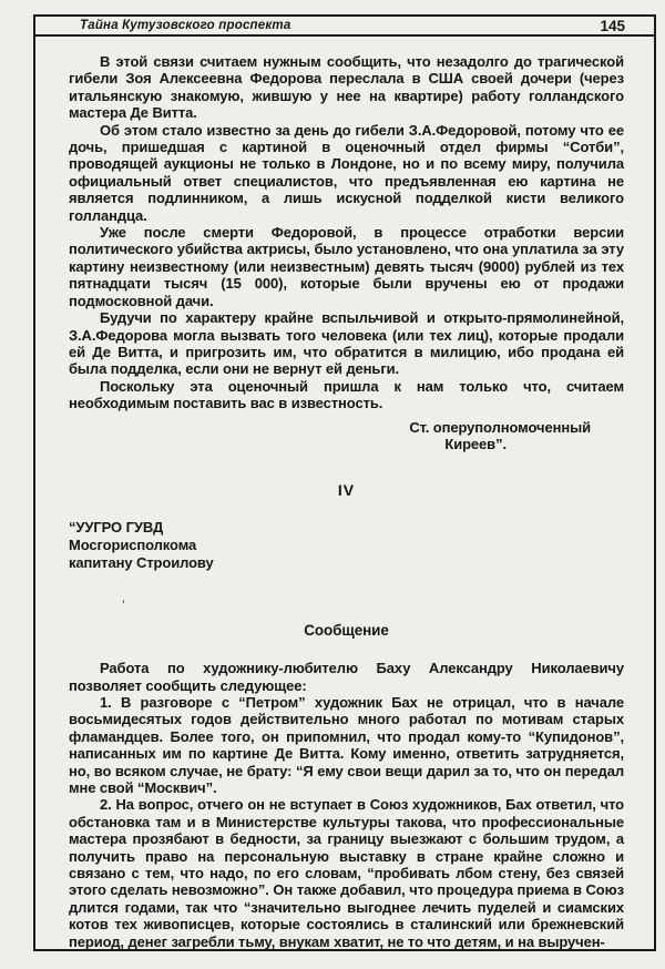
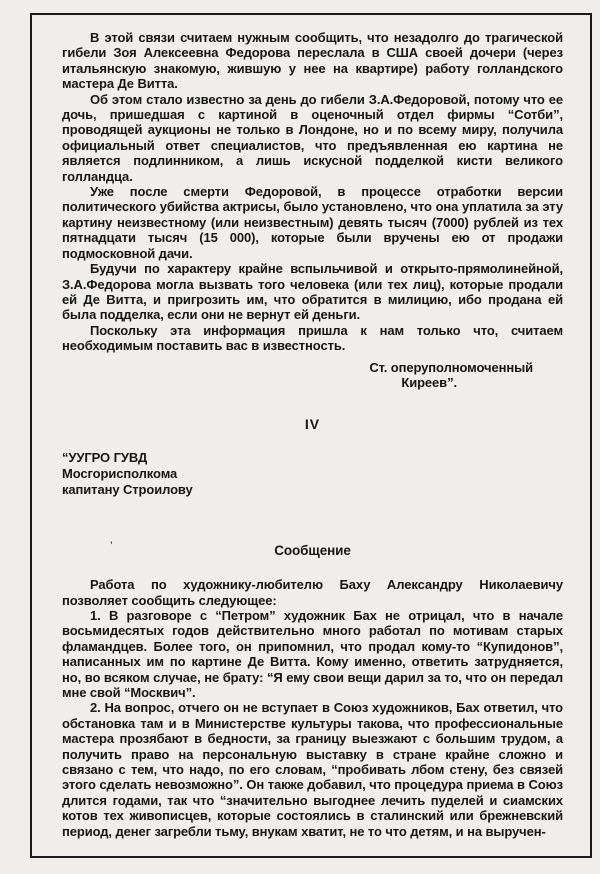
- Тайна Кутузовского проспекта
- 145
  В этой связи считаем нужным сообщить, что незадолго до трагической гибели Зоя Алексеевна Федорова переслала в США своей дочери (через итальянскую знакомую, жившую у нее на квартире) работу голландского мастера Де Витта.
  Об этом стало известно за день до гибели З.А.Федоровой, потому что ее дочь, пришедшая с картиной в оценочный отдел фирмы “Сотби”, проводящей аукционы не только в Лондоне, но и по всему миру, получила официальный ответ специалистов, что предъявленная ею картина не является подлинником, а лишь искусной подделкой кисти великого голландца.
- Уже после смерти Федоровой, в процессе отработки версии политического убийства актрисы, было установлено, что она уплатила за эту картину неизвестному (или неизвестным) девять тысяч (9000) рублей из тех пятнадцати тысяч (15 000), которые были вручены ею от продажи подмосковной дачи.
+ Уже после смерти Федоровой, в процессе отработки версии политического убийства актрисы, было установлено, что она уплатила за эту картину неизвестному (или неизвестным) девять тысяч (7000) рублей из тех пятнадцати тысяч (15 000), которые были вручены ею от продажи подмосковной дачи.
  Будучи по характеру крайне вспыльчивой и открыто-прямолинейной, З.А.Федорова могла вызвать того человека (или тех лиц), которые продали ей Де Витта, и пригрозить им, что обратится в милицию, ибо продана ей была подделка, если они не вернут ей деньги.
- Поскольку эта оценочный пришла к нам только что, считаем необходимым поставить вас в известность.
+ Поскольку эта информация пришла к нам только что, считаем необходимым поставить вас в известность.
  Ст. оперуполномоченный
  Киреев”.
  IV
  “УУГРО ГУВД
  Мосгорисполкома
  капитану Строилову
  Сообщение
  Работа по художнику-любителю Баху Александру Николаевичу позволяет сообщить следующее:
  1. В разговоре с “Петром” художник Бах не отрицал, что в начале восьмидесятых годов действительно много работал по мотивам старых фламандцев. Более того, он припомнил, что продал кому-то “Купидонов”, написанных им по картине Де Витта. Кому именно, ответить затрудняется, но, во всяком случае, не брату: “Я ему свои вещи дарил за то, что он передал мне свой “Москвич”.
  2. На вопрос, отчего он не вступает в Союз художников, Бах ответил, что обстановка там и в Министерстве культуры такова, что профессиональные мастера прозябают в бедности, за границу выезжают с большим трудом, а получить право на персональную выставку в стране крайне сложно и связано с тем, что надо, по его словам, “пробивать лбом стену, без связей этого сделать невозможно”. Он также добавил, что процедура приема в Союз длится годами, так что “значительно выгоднее лечить пуделей и сиамских котов тех живописцев, которые состоялись в сталинский или брежневский период, денег загребли тьму, внукам хватит, не то что детям, и на выручен-
  ’
